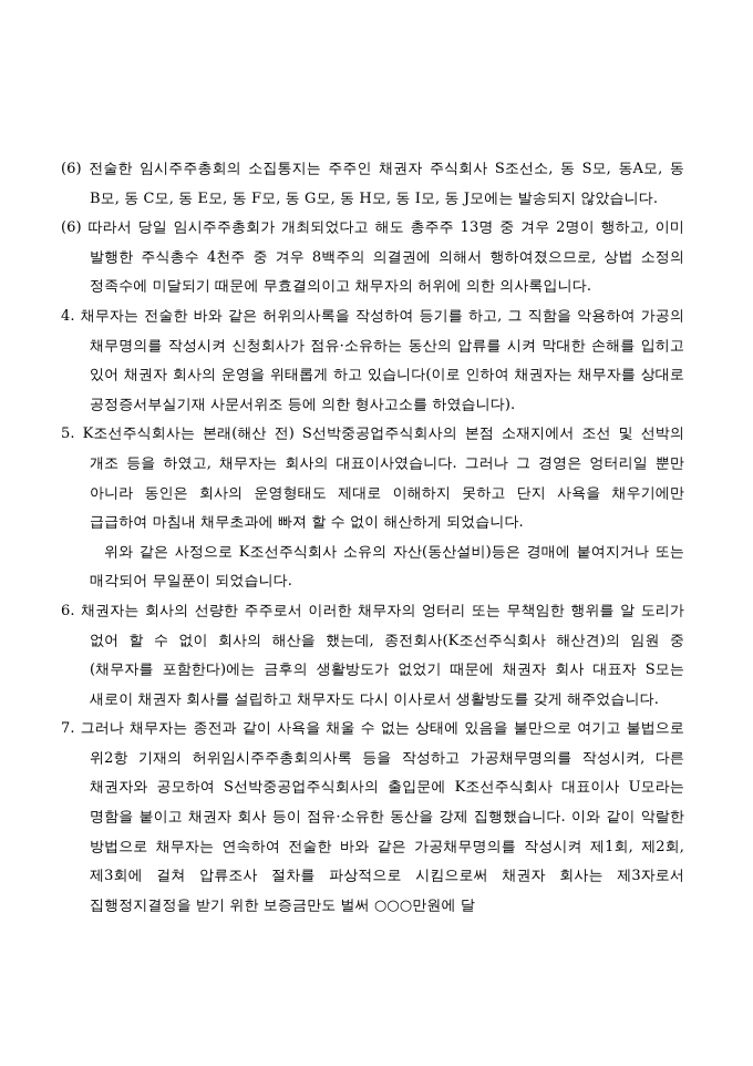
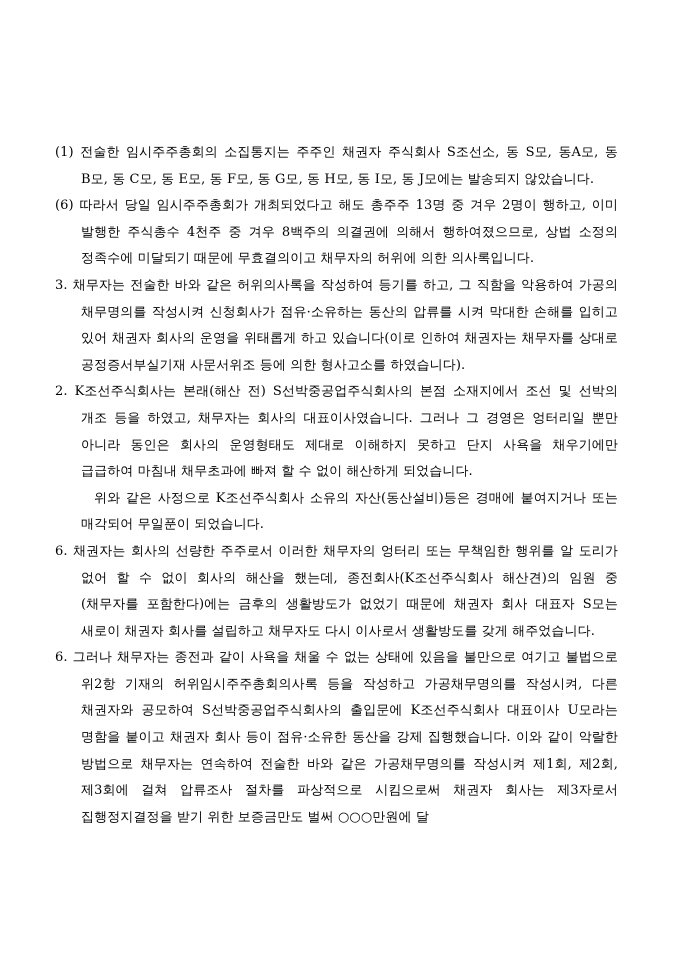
- (6) 전술한 임시주주총회의 소집통지는 주주인 채권자 주식회사 S조선소, 동 S모, 동A모, 동 B모, 동 C모, 동 E모, 동 F모, 동 G모, 동 H모, 동 I모, 동 J모에는 발송되지 않았습니다.
+ (1) 전술한 임시주주총회의 소집통지는 주주인 채권자 주식회사 S조선소, 동 S모, 동A모, 동 B모, 동 C모, 동 E모, 동 F모, 동 G모, 동 H모, 동 I모, 동 J모에는 발송되지 않았습니다.
  (6) 따라서 당일 임시주주총회가 개최되었다고 해도 총주주 13명 중 겨우 2명이 행하고, 이미 발행한 주식총수 4천주 중 겨우 8백주의 의결권에 의해서 행하여졌으므로, 상법 소정의 정족수에 미달되기 때문에 무효결의이고 채무자의 허위에 의한 의사록입니다.
- 4. 채무자는 전술한 바와 같은 허위의사록을 작성하여 등기를 하고, 그 직함을 악용하여 가공의 채무명의를 작성시켜 신청회사가 점유·소유하는 동산의 압류를 시켜 막대한 손해를 입히고 있어 채권자 회사의 운영을 위태롭게 하고 있습니다(이로 인하여 채권자는 채무자를 상대로 공정증서부실기재 사문서위조 등에 의한 형사고소를 하였습니다).
+ 3. 채무자는 전술한 바와 같은 허위의사록을 작성하여 등기를 하고, 그 직함을 악용하여 가공의 채무명의를 작성시켜 신청회사가 점유·소유하는 동산의 압류를 시켜 막대한 손해를 입히고 있어 채권자 회사의 운영을 위태롭게 하고 있습니다(이로 인하여 채권자는 채무자를 상대로 공정증서부실기재 사문서위조 등에 의한 형사고소를 하였습니다).
- 5. K조선주식회사는 본래(해산 전) S선박중공업주식회사의 본점 소재지에서 조선 및 선박의 개조 등을 하였고, 채무자는 회사의 대표이사였습니다. 그러나 그 경영은 엉터리일 뿐만 아니라 동인은 회사의 운영형태도 제대로 이해하지 못하고 단지 사욕을 채우기에만 급급하여 마침내 채무초과에 빠져 할 수 없이 해산하게 되었습니다.
+ 2. K조선주식회사는 본래(해산 전) S선박중공업주식회사의 본점 소재지에서 조선 및 선박의 개조 등을 하였고, 채무자는 회사의 대표이사였습니다. 그러나 그 경영은 엉터리일 뿐만 아니라 동인은 회사의 운영형태도 제대로 이해하지 못하고 단지 사욕을 채우기에만 급급하여 마침내 채무초과에 빠져 할 수 없이 해산하게 되었습니다.
  위와 같은 사정으로 K조선주식회사 소유의 자산(동산설비)등은 경매에 붙여지거나 또는 매각되어 무일푼이 되었습니다.
  6. 채권자는 회사의 선량한 주주로서 이러한 채무자의 엉터리 또는 무책임한 행위를 알 도리가 없어 할 수 없이 회사의 해산을 했는데, 종전회사(K조선주식회사 해산견)의 임원 중(채무자를 포함한다)에는 금후의 생활방도가 없었기 때문에 채권자 회사 대표자 S모는 새로이 채권자 회사를 설립하고 채무자도 다시 이사로서 생활방도를 갖게 해주었습니다.
- 7. 그러나 채무자는 종전과 같이 사욕을 채울 수 없는 상태에 있음을 불만으로 여기고 불법으로 위2항 기재의 허위임시주주총회의사록 등을 작성하고 가공채무명의를 작성시켜, 다른 채권자와 공모하여 S선박중공업주식회사의 출입문에 K조선주식회사 대표이사 U모라는 명함을 붙이고 채권자 회사 등이 점유·소유한 동산을 강제 집행했습니다. 이와 같이 악랄한 방법으로 채무자는 연속하여 전술한 바와 같은 가공채무명의를 작성시켜 제1회, 제2회, 제3회에 걸쳐 압류조사 절차를 파상적으로 시킴으로써 채권자 회사는 제3자로서 집행정지결정을 받기 위한 보증금만도 벌써 ○○○만원에 달
+ 6. 그러나 채무자는 종전과 같이 사욕을 채울 수 없는 상태에 있음을 불만으로 여기고 불법으로 위2항 기재의 허위임시주주총회의사록 등을 작성하고 가공채무명의를 작성시켜, 다른 채권자와 공모하여 S선박중공업주식회사의 출입문에 K조선주식회사 대표이사 U모라는 명함을 붙이고 채권자 회사 등이 점유·소유한 동산을 강제 집행했습니다. 이와 같이 악랄한 방법으로 채무자는 연속하여 전술한 바와 같은 가공채무명의를 작성시켜 제1회, 제2회, 제3회에 걸쳐 압류조사 절차를 파상적으로 시킴으로써 채권자 회사는 제3자로서 집행정지결정을 받기 위한 보증금만도 벌써 ○○○만원에 달
